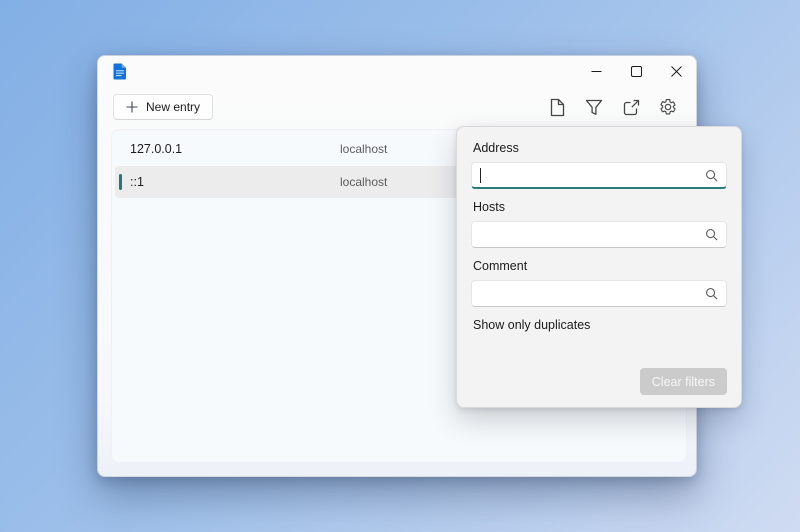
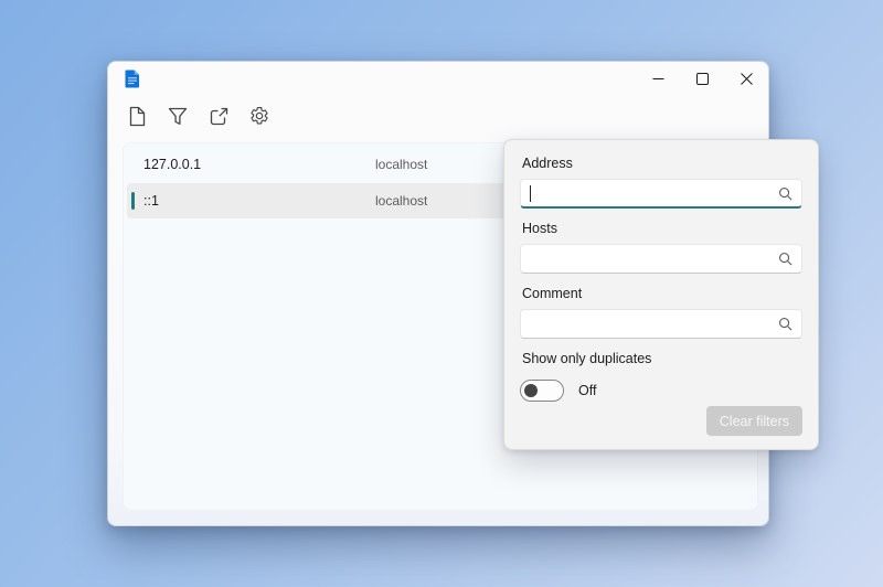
- New entry
  127.0.0.1
  localhost
  ::1
  localhost
  Address
  Hosts
  Comment
  Show only duplicates
+ Off
  Clear filters
